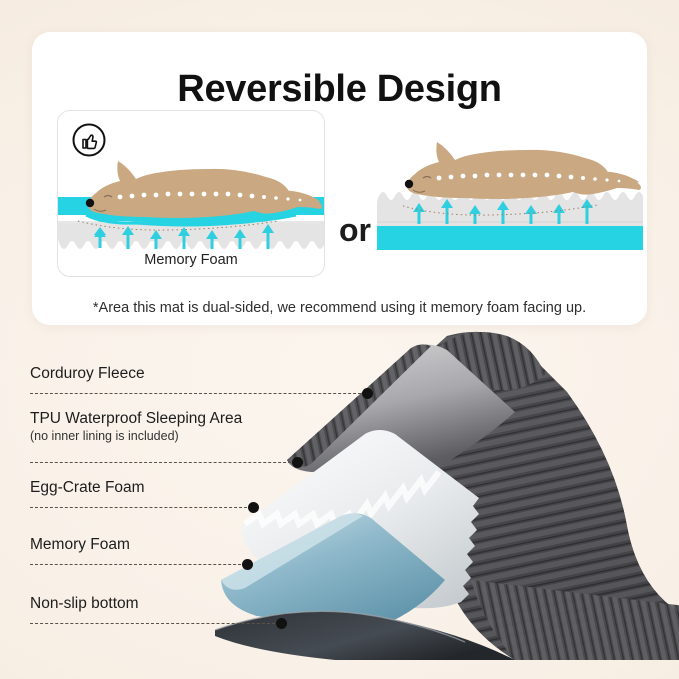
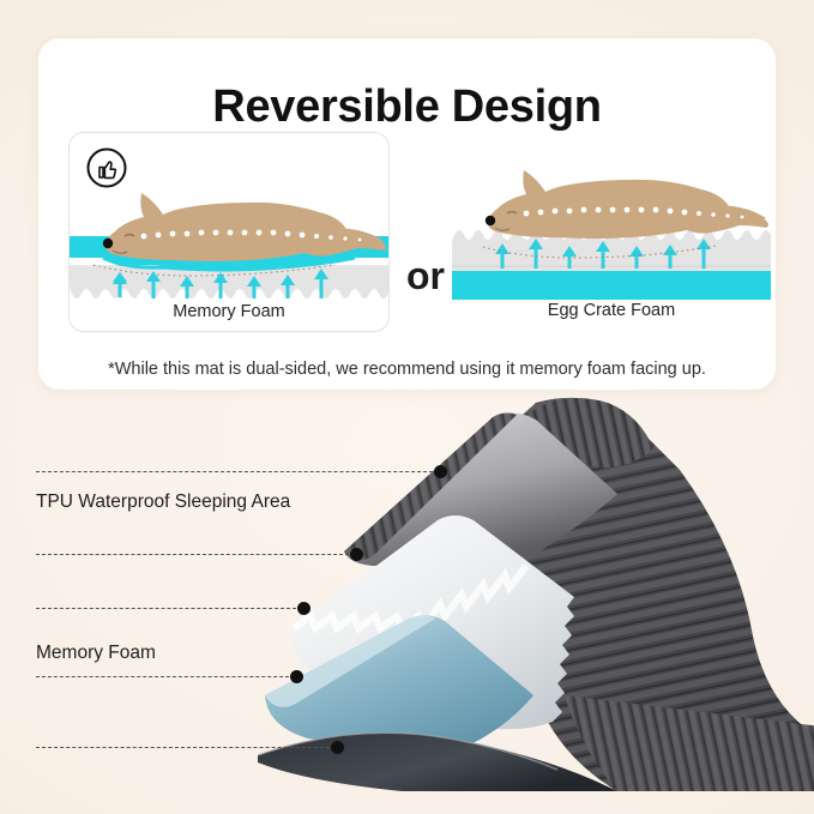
  Reversible Design
  Memory Foam
  or
+ Egg Crate Foam
- *Area this mat is dual-sided, we recommend using it memory foam facing up.
+ *While this mat is dual-sided, we recommend using it memory foam facing up.
- Corduroy Fleece
  TPU Waterproof Sleeping Area
- (no inner lining is included)
- Egg-Crate Foam
  Memory Foam
- Non-slip bottom
